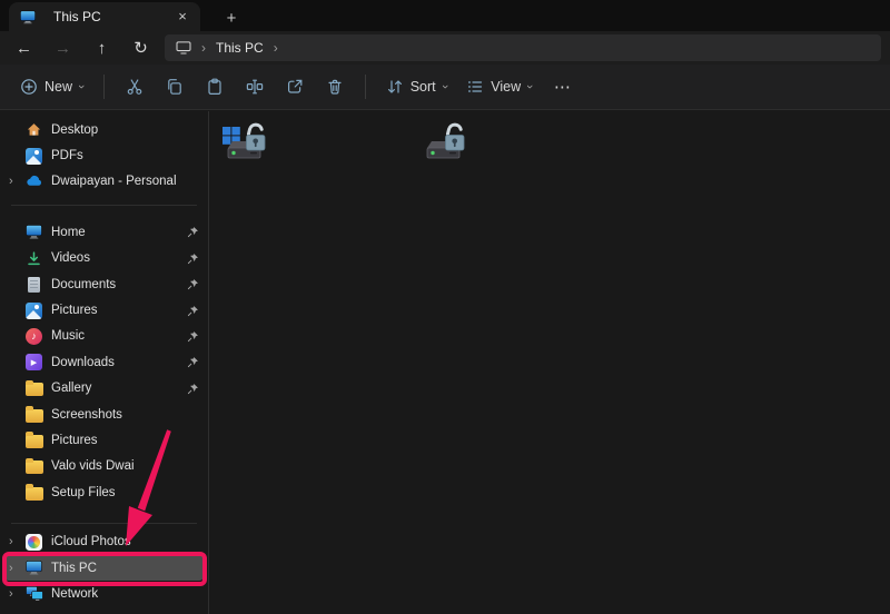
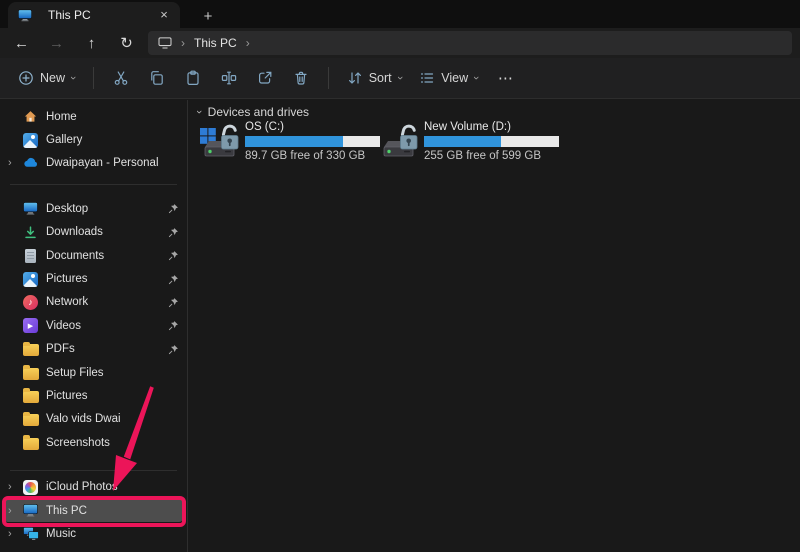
  This PC
  ×
  +
  ←
  →
  ↑
  ↻
  ›
  This PC
  ›
  New
  Sort
  View
  ⋯
- Desktop
+ Home
- PDFs
+ Gallery
  ›
  Dwaipayan - Personal
- Home
+ Desktop
- Videos
+ Downloads
  Documents
  Pictures
  ♪
- Music
+ Network
- Downloads
+ Videos
- Gallery
+ PDFs
- Screenshots
+ Setup Files
  Pictures
  Valo vids Dwai
- Setup Files
+ Screenshots
  ›
  iCloud Photo
  ›
  This PC
  ›
- Network
+ Music
+ Devices and drives
+ OS (C:)
+ 89.7 GB free of 330 GB
+ New Volume (D:)
+ 255 GB free of 599 GB
